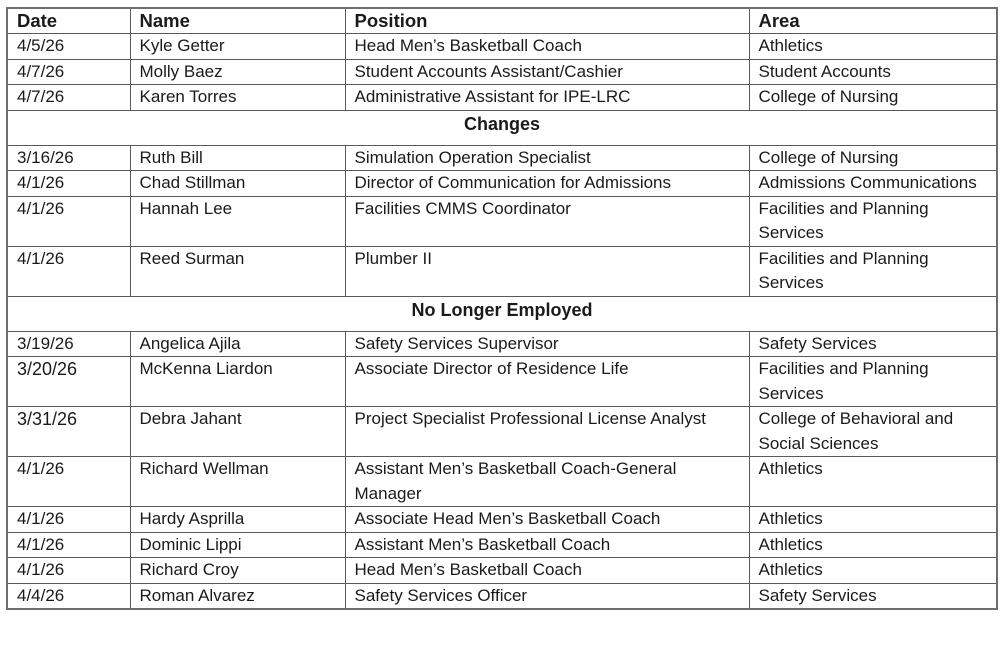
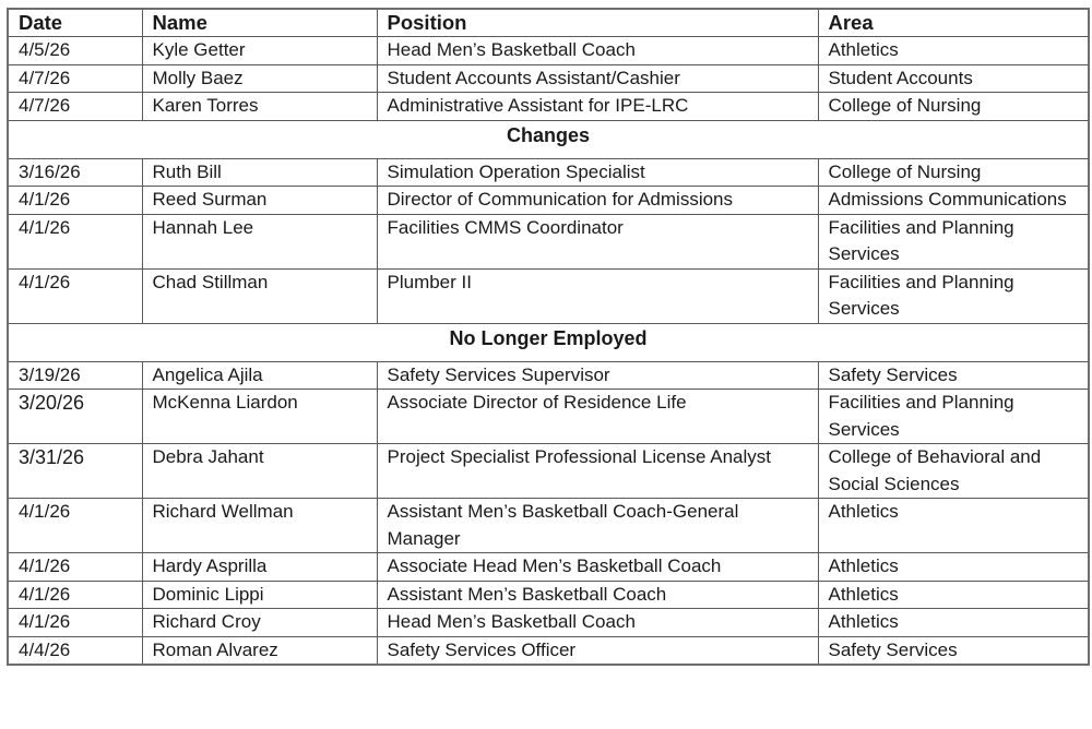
  Date	Name	Position	Area
  4/5/26	Kyle Getter	Head Men’s Basketball Coach	Athletics
  4/7/26	Molly Baez	Student Accounts Assistant/Cashier	Student Accounts
  4/7/26	Karen Torres	Administrative Assistant for IPE-LRC	College of Nursing
  Changes
  3/16/26	Ruth Bill	Simulation Operation Specialist	College of Nursing
- 4/1/26	Chad Stillman	Director of Communication for Admissions	Admissions Communications
+ 4/1/26	Reed Surman	Director of Communication for Admissions	Admissions Communications
  4/1/26	Hannah Lee	Facilities CMMS Coordinator	Facilities and Planning Services
- 4/1/26	Reed Surman	Plumber II	Facilities and Planning Services
+ 4/1/26	Chad Stillman	Plumber II	Facilities and Planning Services
  No Longer Employed
  3/19/26	Angelica Ajila	Safety Services Supervisor	Safety Services
  3/20/26	McKenna Liardon	Associate Director of Residence Life	Facilities and Planning Services
  3/31/26	Debra Jahant	Project Specialist Professional License Analyst	College of Behavioral and Social Sciences
  4/1/26	Richard Wellman	Assistant Men’s Basketball Coach-General Manager	Athletics
  4/1/26	Hardy Asprilla	Associate Head Men’s Basketball Coach	Athletics
  4/1/26	Dominic Lippi	Assistant Men’s Basketball Coach	Athletics
  4/1/26	Richard Croy	Head Men’s Basketball Coach	Athletics
  4/4/26	Roman Alvarez	Safety Services Officer	Safety Services
